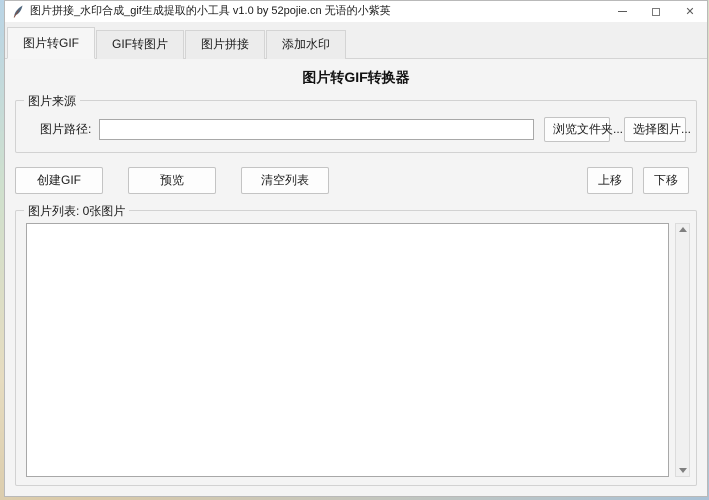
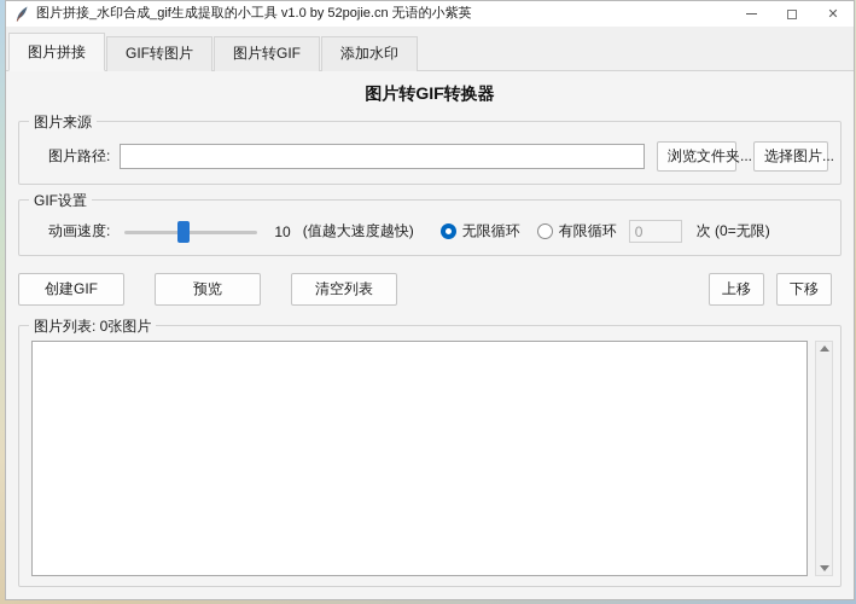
  图片拼接_水印合成_gif生成提取的小工具 v1.0 by 52pojie.cn 无语的小紫英
  ✕
- 图片转GIF
+ 图片拼接
  GIF转图片
- 图片拼接
+ 图片转GIF
  添加水印
  图片转GIF转换器
  图片来源
  图片路径:
  浏览文件夹...
  选择图片...
+ GIF设置
+ 动画速度:
+ 10
+ (值越大速度越快)
+ 无限循环
+ 有限循环
+ 0
+ 次 (0=无限)
  创建GIF
  预览
  清空列表
  上移
  下移
  图片列表: 0张图片
